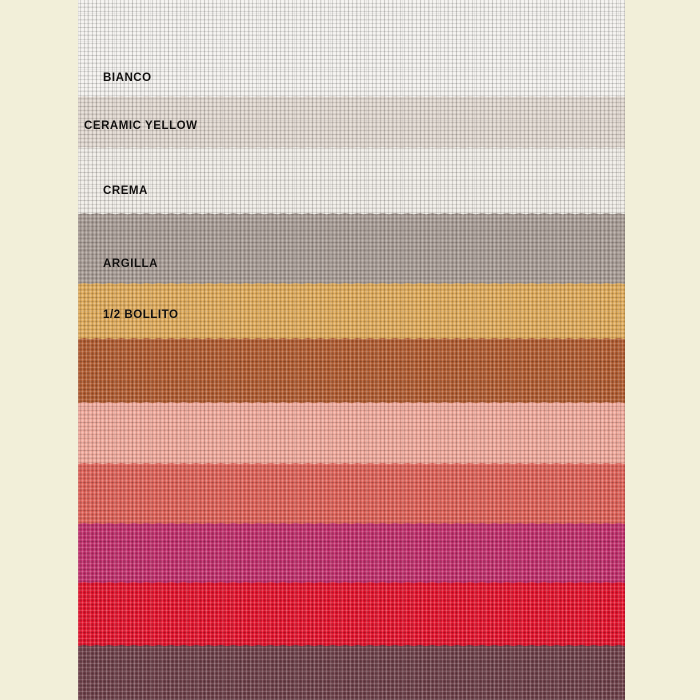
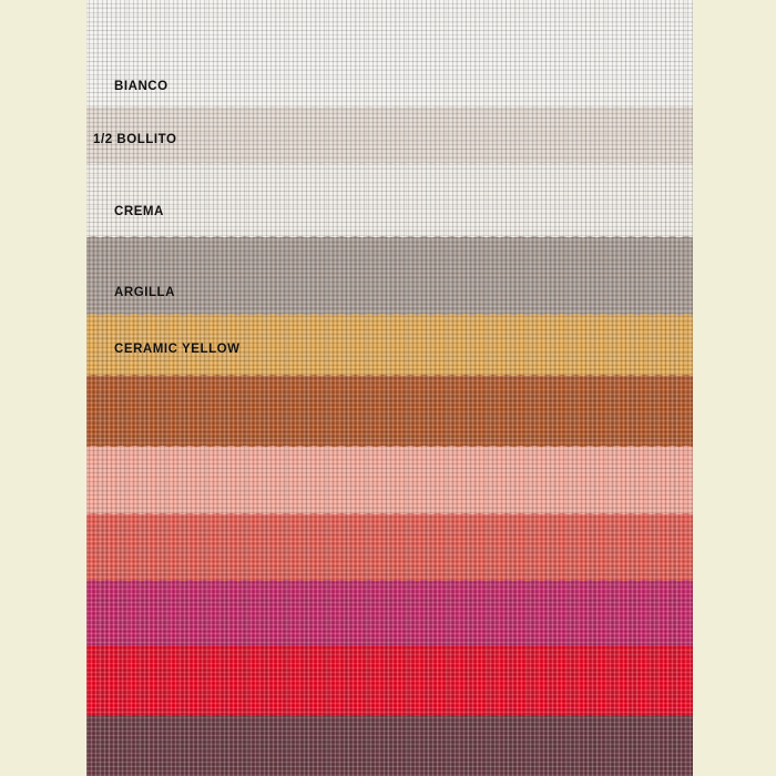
  BIANCO
- CERAMIC YELLOW
+ 1/2 BOLLITO
  CREMA
  ARGILLA
- 1/2 BOLLITO
+ CERAMIC YELLOW
